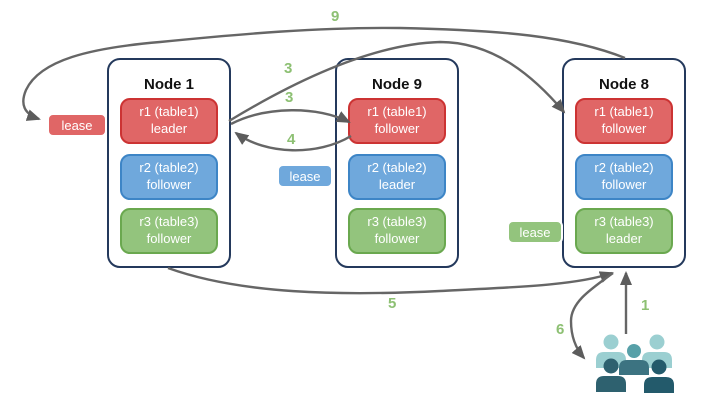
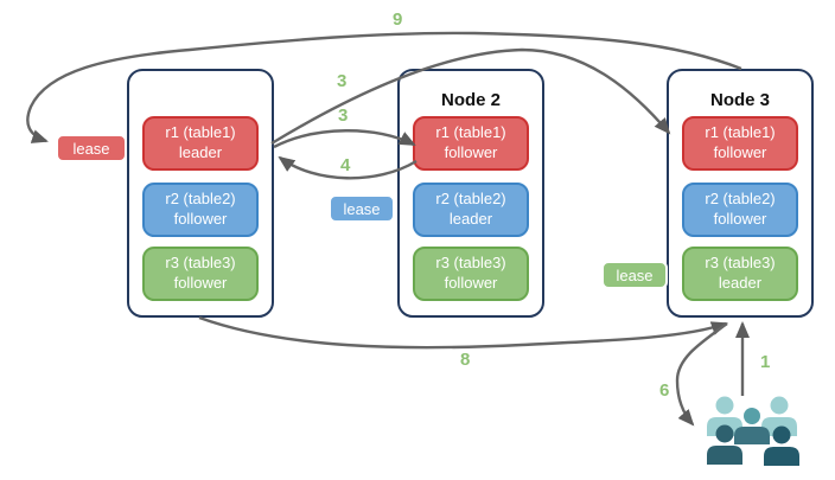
- Node 1
  r1 (table1)
  leader
  r2 (table2)
  follower
  r3 (table3)
  follower
- Node 9
+ Node 2
  r1 (table1)
  follower
  r2 (table2)
  leader
  r3 (table3)
  follower
- Node 8
+ Node 3
  r1 (table1)
  follower
  r2 (table2)
  follower
  r3 (table3)
  leader
  lease
  lease
  lease
  9
  3
  3
  4
- 5
+ 8
  1
  6
